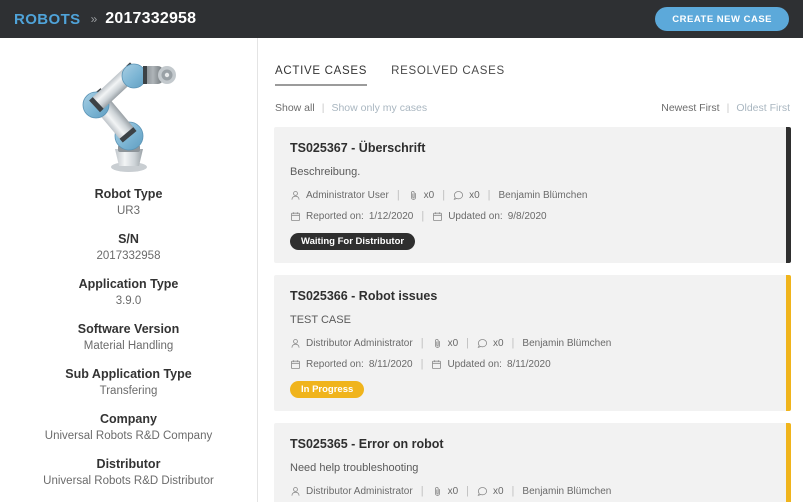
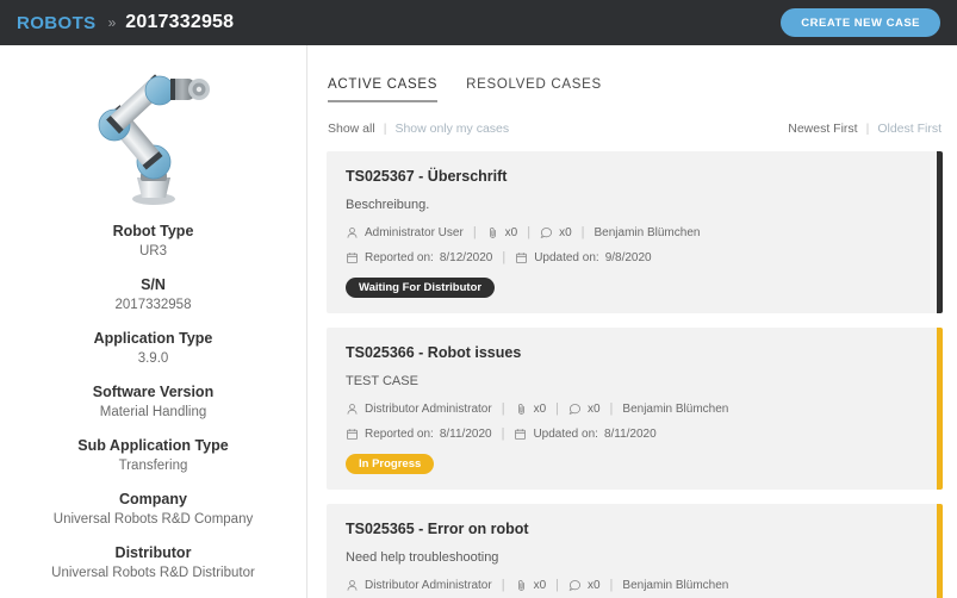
  ROBOTS
  »
  2017332958
  CREATE NEW CASE
  Robot Type
  UR3
  S/N
  2017332958
  Application Type
  3.9.0
  Software Version
  Material Handling
  Sub Application Type
  Transfering
  Company
  Universal Robots R&D Company
  Distributor
  Universal Robots R&D Distributor
  ACTIVE CASES
  RESOLVED CASES
  Show all
  |
  Show only my cases
  Newest First
  |
  Oldest First
  TS025367 - Überschrift
  Beschreibung.
  Administrator User
  |
  x0
  |
  x0
  |
  Benjamin Blümchen
  Reported on:
- 1/12/2020
+ 8/12/2020
  |
  Updated on:
  9/8/2020
  Waiting For Distributor
  TS025366 - Robot issues
  TEST CASE
  Distributor Administrator
  |
  x0
  |
  x0
  |
  Benjamin Blümchen
  Reported on:
  8/11/2020
  |
  Updated on:
  8/11/2020
  In Progress
  TS025365 - Error on robot
  Need help troubleshooting
  Distributor Administrator
  |
  x0
  |
  x0
  |
  Benjamin Blümchen
